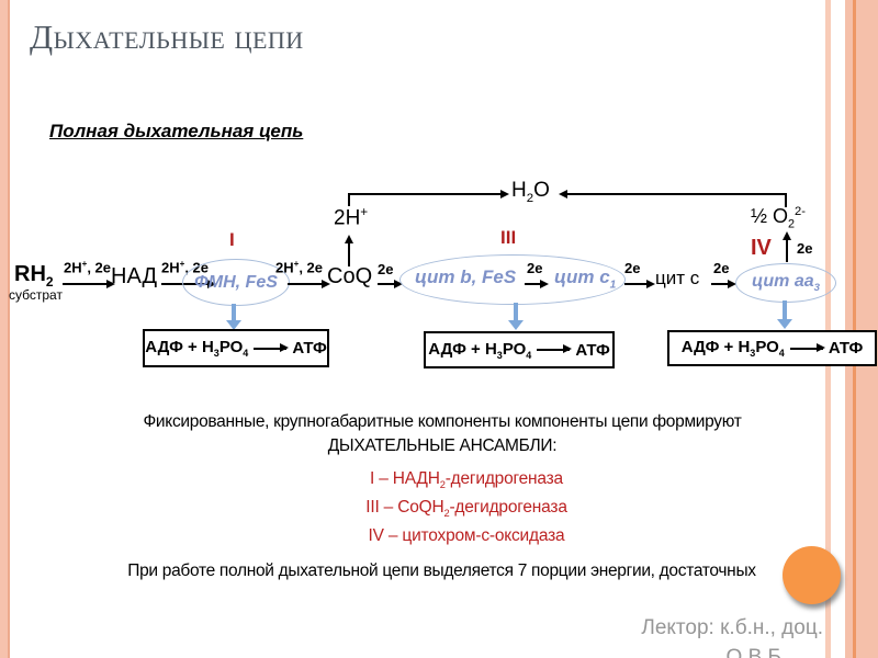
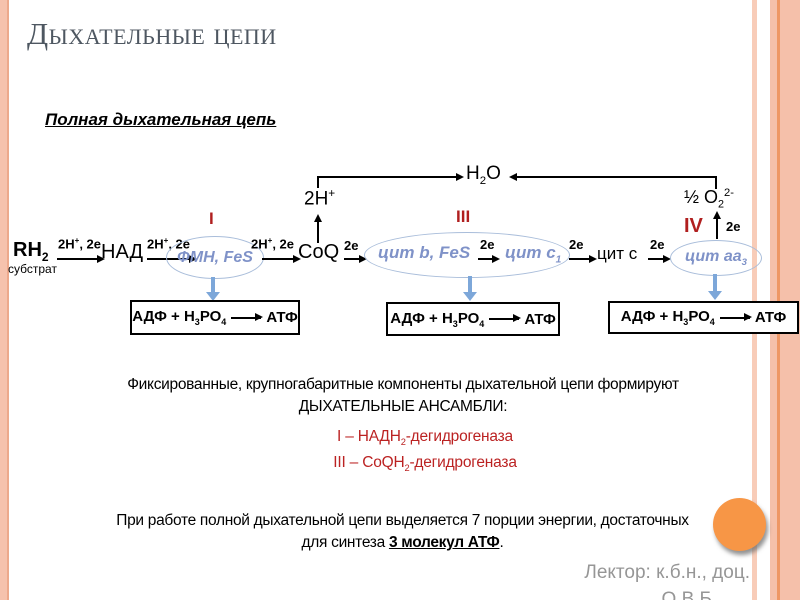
  Дыхательные цепи
  Полная дыхательная цепь
  RH2
  субстрат
  2H+, 2е
  НАД
  2H+, 2е
  ФМН, FeS
  I
  2H+, 2е
  CoQ
  2H+
  H2O
  ½ O22-
  2е
  цит b, FeS
  2е
  цит c1
  III
  2е
  цит c
  2е
  цит aa3
  IV
  2е
  АДФ + Н3РО4
  АТФ
  АДФ + Н3РО4
  АТФ
  АДФ + Н3РО4
  АТФ
- Фиксированные, крупногабаритные компоненты компоненты цепи формируют
+ Фиксированные, крупногабаритные компоненты дыхательной цепи формируют
  ДЫХАТЕЛЬНЫЕ АНСАМБЛИ:
  I – НАДН2-дегидрогеназа
  III – CoQH2-дегидрогеназа
- IV – цитохром-с-оксидаза
  При работе полной дыхательной цепи выделяется 7 порции энергии, достаточных
+ для синтеза 3 молекул АТФ.
  Лектор: к.б.н., доц.
